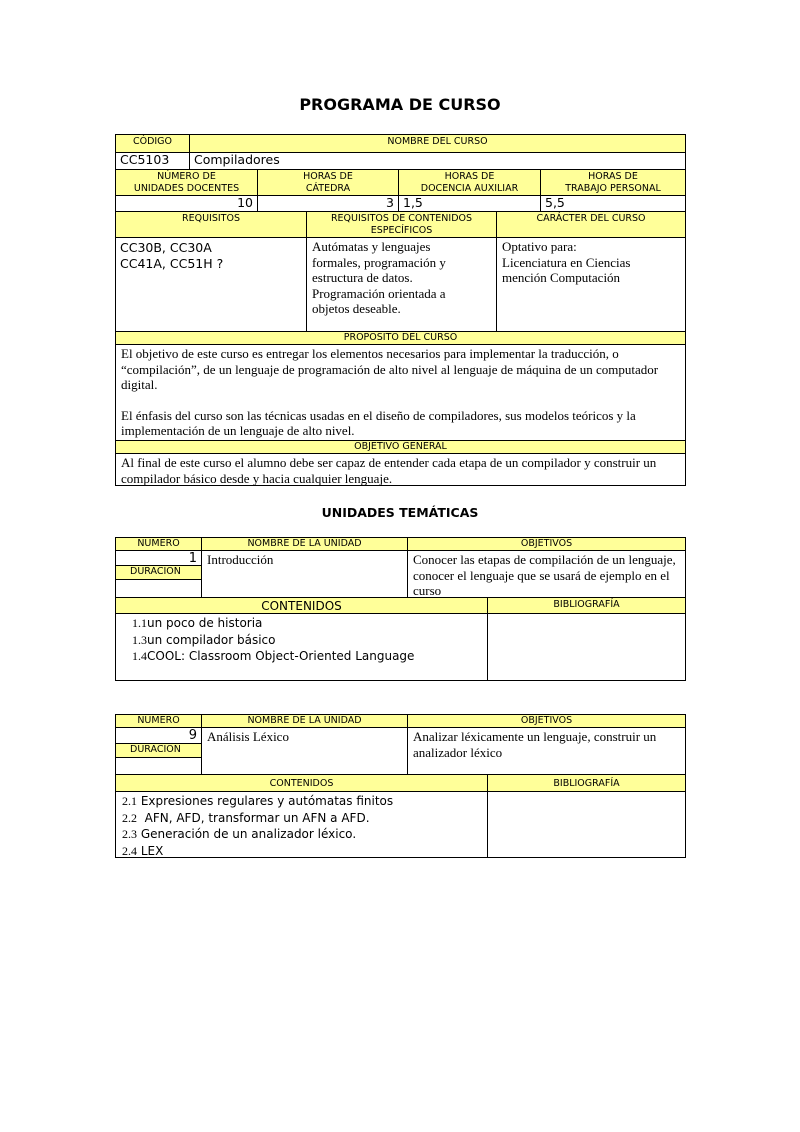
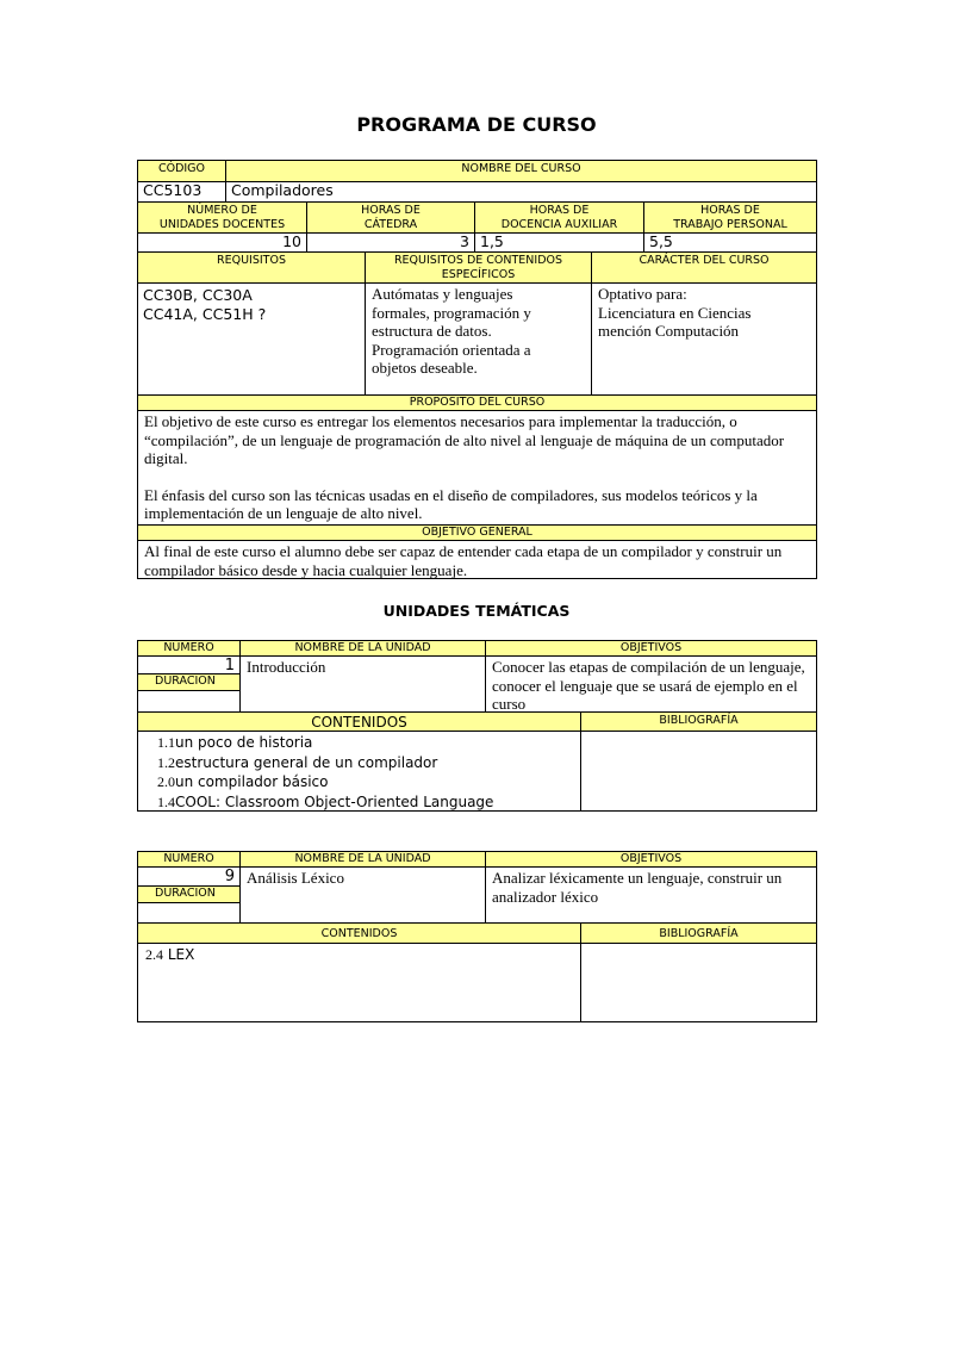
  PROGRAMA DE CURSO
  CÓDIGO
  NOMBRE DEL CURSO
  CC5103
  Compiladores
  NÚMERO DE
  UNIDADES DOCENTES
  HORAS DE
  CÁTEDRA
  HORAS DE
  DOCENCIA AUXILIAR
  HORAS DE
  TRABAJO PERSONAL
  10
  3
  1,5
  5,5
  REQUISITOS
  REQUISITOS DE CONTENIDOS
  ESPECÍFICOS
  CARÁCTER DEL CURSO
  CC30B, CC30A
  CC41A, CC51H ?
  Autómatas y lenguajes
  formales, programación y
  estructura de datos.
  Programación orientada a
  objetos deseable.
  Optativo para:
  Licenciatura en Ciencias
  mención Computación
  PROPÓSITO DEL CURSO
  El objetivo de este curso es entregar los elementos necesarios para implementar la traducción, o “compilación”, de un lenguaje de programación de alto nivel al lenguaje de máquina de un computador digital.
  El énfasis del curso son las técnicas usadas en el diseño de compiladores, sus modelos teóricos y la implementación de un lenguaje de alto nivel.
  OBJETIVO GENERAL
  Al final de este curso el alumno debe ser capaz de entender cada etapa de un compilador y construir un compilador básico desde y hacia cualquier lenguaje.
  UNIDADES TEMÁTICAS
  NÚMERO
  NOMBRE DE LA UNIDAD
  OBJETIVOS
  1
  DURACIÓN
  Introducción
  Conocer las etapas de compilación de un lenguaje, conocer el lenguaje que se usará de ejemplo en el curso
  CONTENIDOS
  BIBLIOGRAFÍA
  1.1un poco de historia
+ 1.2estructura general de un compilador
- 1.3un compilador básico
+ 2.0un compilador básico
  1.4COOL: Classroom Object-Oriented Language
  NÚMERO
  NOMBRE DE LA UNIDAD
  OBJETIVOS
  9
  DURACIÓN
  Análisis Léxico
  Analizar léxicamente un lenguaje, construir un analizador léxico
  CONTENIDOS
  BIBLIOGRAFÍA
- 2.1 Expresiones regulares y autómatas finitos
- 2.2 AFN, AFD, transformar un AFN a AFD.
- 2.3 Generación de un analizador léxico.
  2.4 LEX
